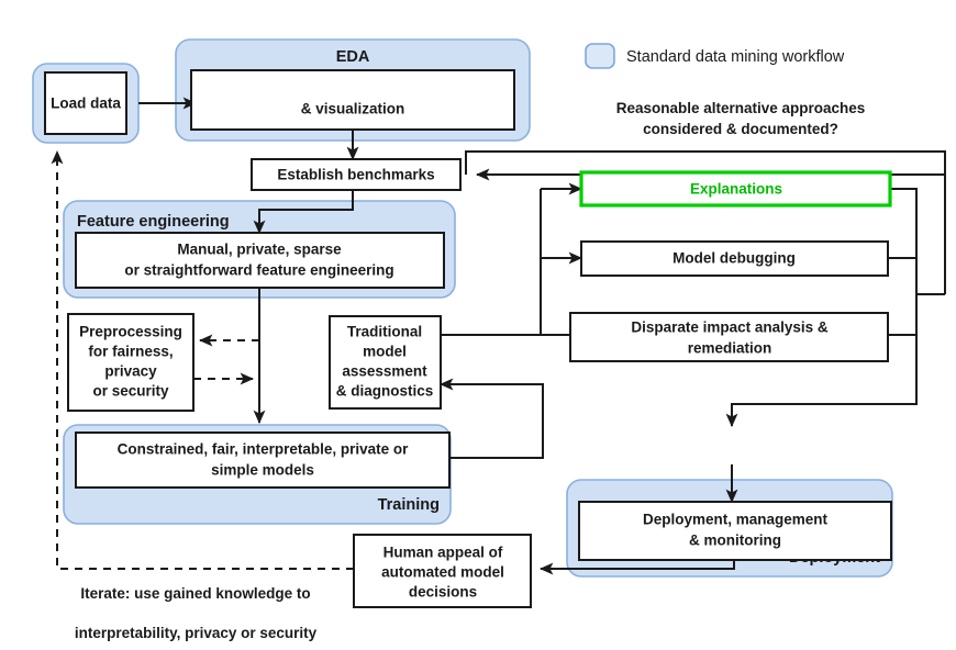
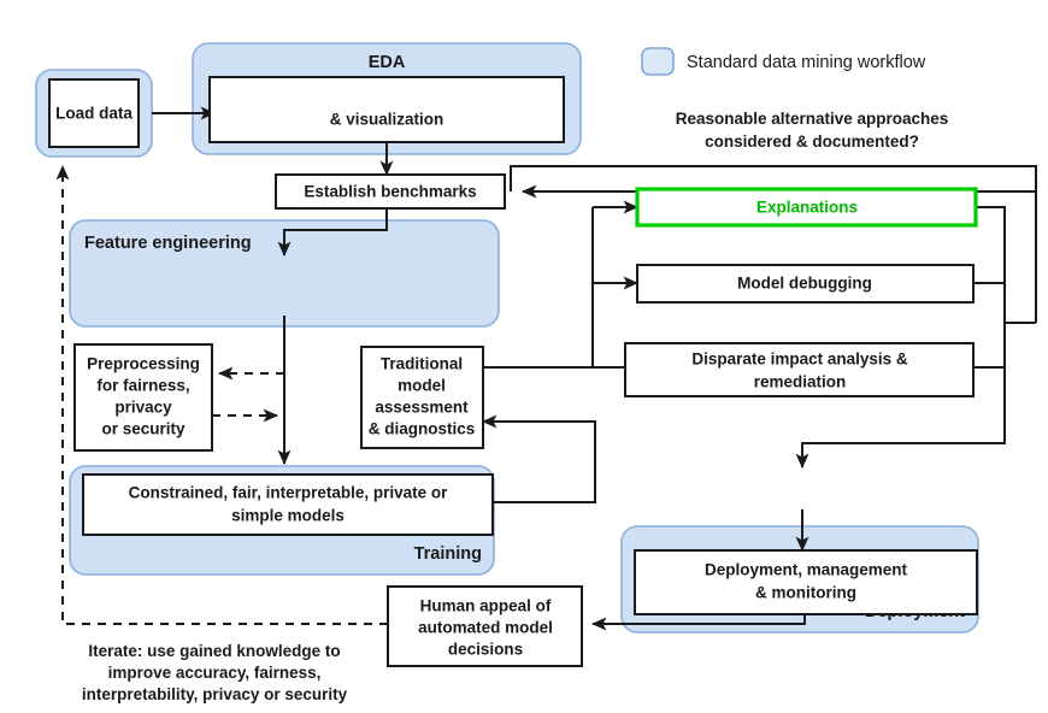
  Standard data mining workflow
  Reasonable alternative approaches
  considered & documented?
  EDA
  Feature engineering
  Training
  Load data
  & visualization
  Establish benchmarks
- Manual, private, sparse
- or straightforward feature engineering
  Preprocessing
  for fairness,
  privacy
  or security
  Traditional
  model
  assessment
  & diagnostics
  Constrained, fair, interpretable, private or
  simple models
  Explanations
  Model debugging
  Disparate impact analysis &
  remediation
  Deployment, management
  & monitoring
  Human appeal of
  automated model
  decisions
  Iterate: use gained knowledge to
+ improve accuracy, fairness,
  interpretability, privacy or security
